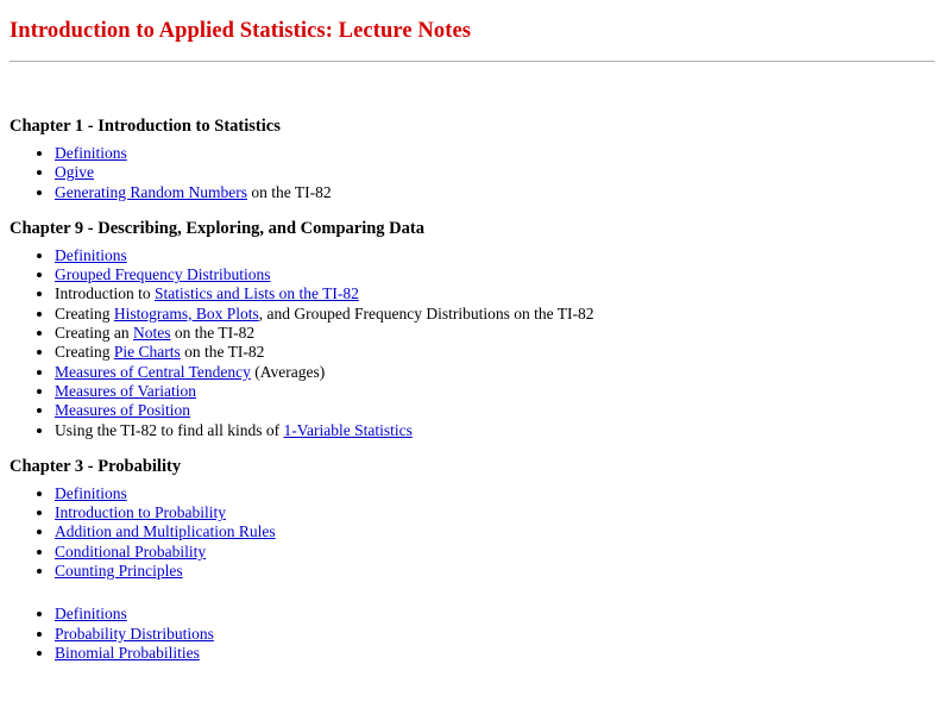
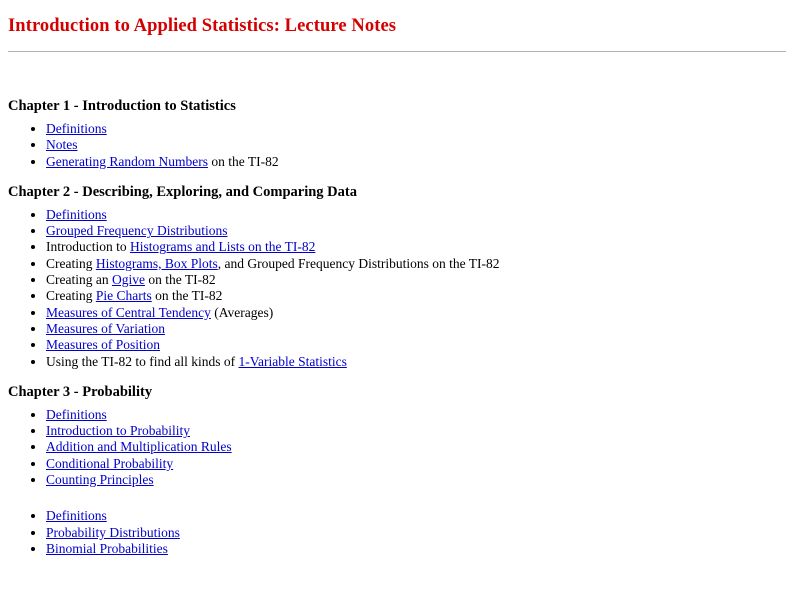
  Introduction to Applied Statistics: Lecture Notes
  Chapter 1 - Introduction to Statistics
  Definitions
- Ogive
+ Notes
  Generating Random Numbers on the TI-82
- Chapter 9 - Describing, Exploring, and Comparing Data
+ Chapter 2 - Describing, Exploring, and Comparing Data
  Definitions
  Grouped Frequency Distributions
- Introduction to Statistics and Lists on the TI-82
+ Introduction to Histograms and Lists on the TI-82
  Creating Histograms, Box Plots, and Grouped Frequency Distributions on the TI-82
- Creating an Notes on the TI-82
+ Creating an Ogive on the TI-82
  Creating Pie Charts on the TI-82
  Measures of Central Tendency (Averages)
  Measures of Variation
  Measures of Position
  Using the TI-82 to find all kinds of 1-Variable Statistics
  Chapter 3 - Probability
  Definitions
  Introduction to Probability
  Addition and Multiplication Rules
  Conditional Probability
  Counting Principles
  Definitions
  Probability Distributions
  Binomial Probabilities
